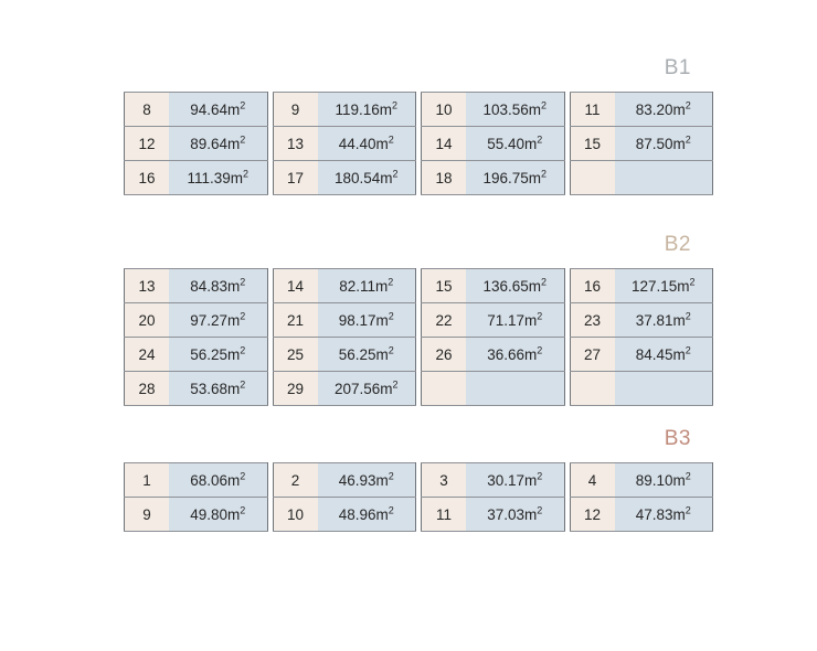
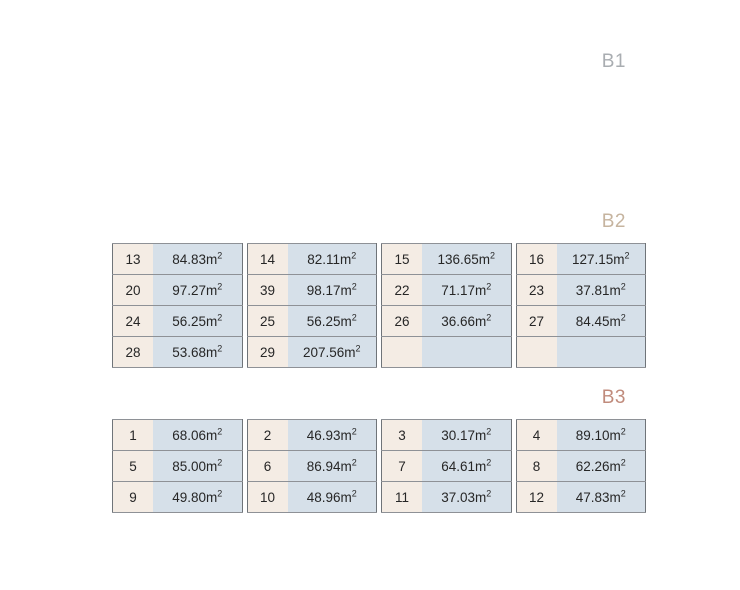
  B1
- 8	94.64m2		9	119.16m2		10	103.56m2		11	83.20m2
- 12	89.64m2		13	44.40m2		14	55.40m2		15	87.50m2
- 16	111.39m2		17	180.54m2		18	196.75m2
  B2
  13	84.83m2		14	82.11m2		15	136.65m2		16	127.15m2
- 20	97.27m2		21	98.17m2		22	71.17m2		23	37.81m2
+ 20	97.27m2		39	98.17m2		22	71.17m2		23	37.81m2
  24	56.25m2		25	56.25m2		26	36.66m2		27	84.45m2
  28	53.68m2		29	207.56m2
  B3
  1	68.06m2		2	46.93m2		3	30.17m2		4	89.10m2
+ 5	85.00m2		6	86.94m2		7	64.61m2		8	62.26m2
  9	49.80m2		10	48.96m2		11	37.03m2		12	47.83m2
